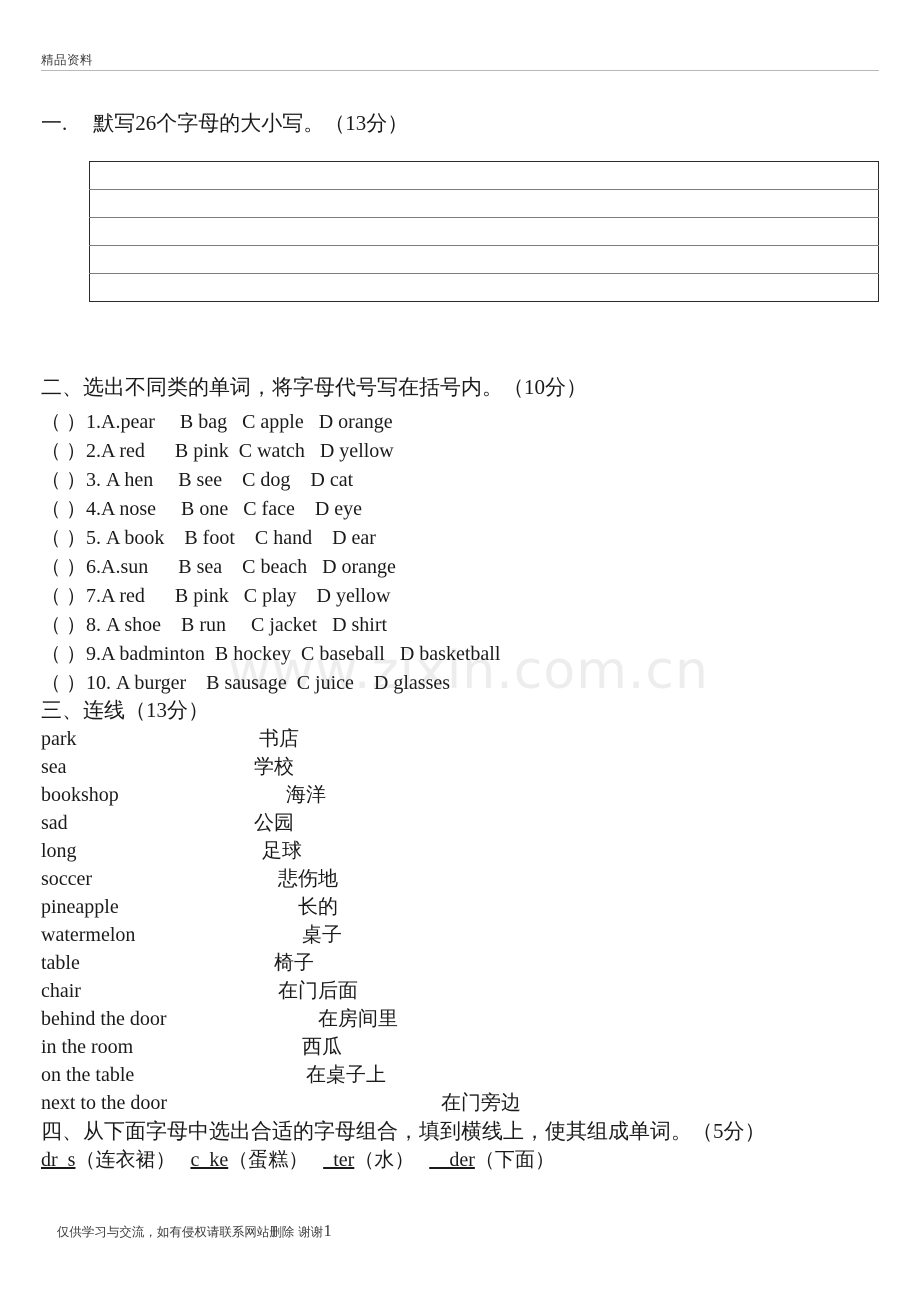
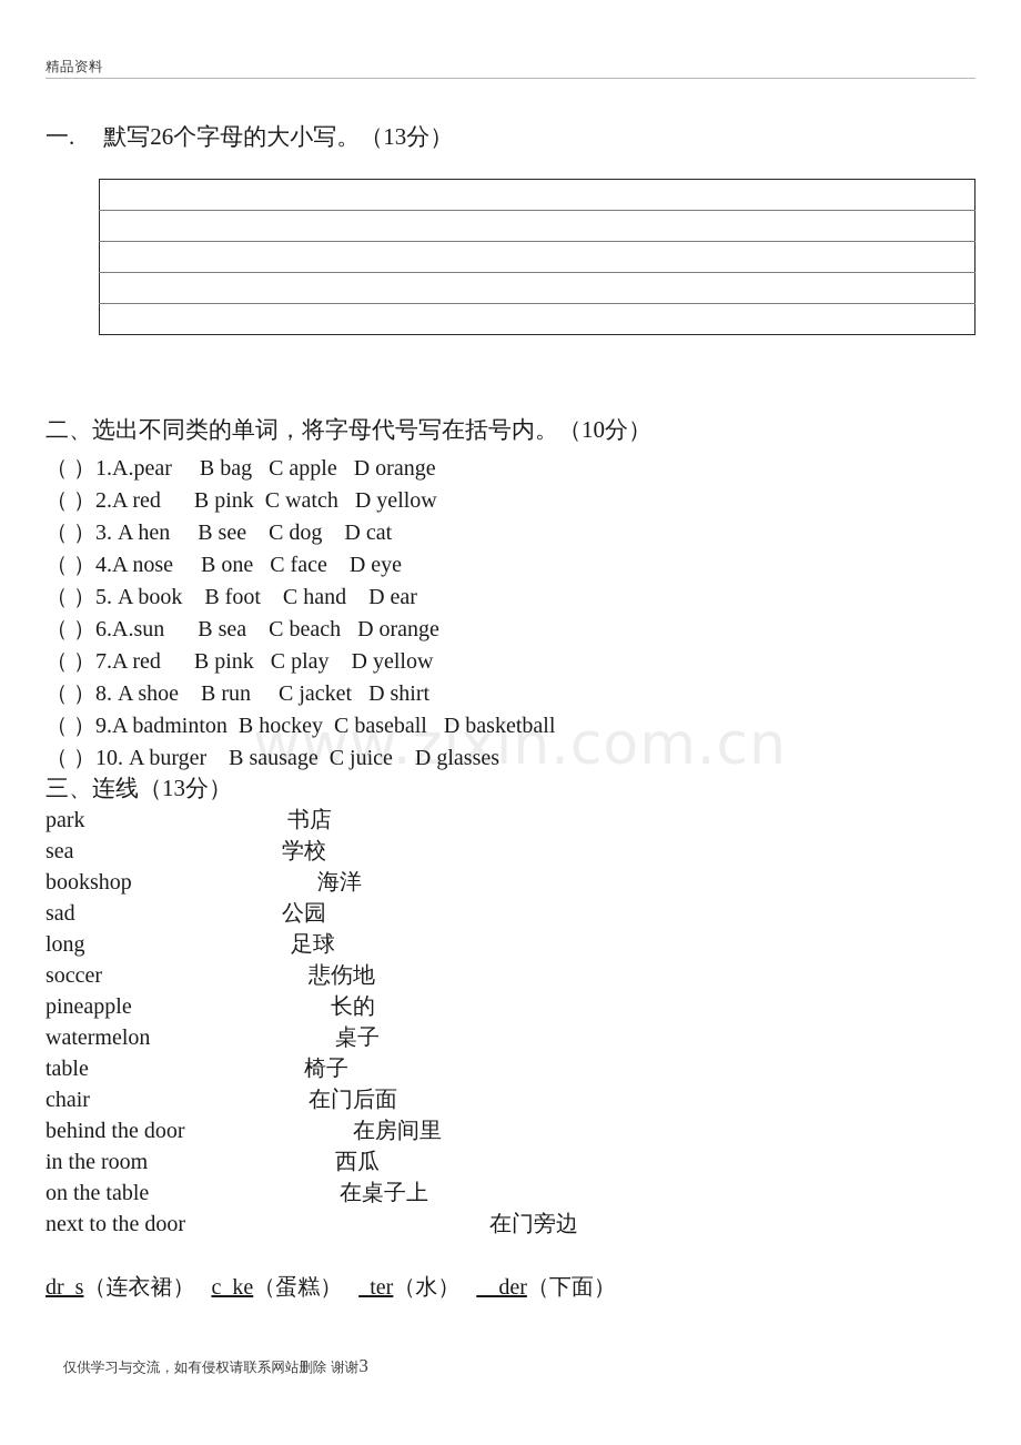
  精品资料
  www.zixin.com.cn
  一. 默写26个字母的大小写。（13分）
  二、选出不同类的单词，将字母代号写在括号内。（10分）
  （ ）1.A.pear B bag C apple D orange
  （ ）2.A red B pink C watch D yellow
  （ ）3. A hen B see C dog D cat
  （ ）4.A nose B one C face D eye
  （ ）5. A book B foot C hand D ear
  （ ）6.A.sun B sea C beach D orange
  （ ）7.A red B pink C play D yellow
  （ ）8. A shoe B run C jacket D shirt
  （ ）9.A badminton B hockey C baseball D basketball
  （ ）10. A burger B sausage C juice D glasses
  三、连线（13分）
  park
  书店
  sea
  学校
  bookshop
  海洋
  sad
  公园
  long
  足球
  soccer
  悲伤地
  pineapple
  长的
  watermelon
  桌子
  table
  椅子
  chair
  在门后面
  behind the door
  在房间里
  in the room
  西瓜
  on the table
  在桌子上
  next to the door
  在门旁边
- 四、从下面字母中选出合适的字母组合，填到横线上，使其组成单词。（5分）
  dr s（连衣裙） c_ke（蛋糕） _ter（水） __der（下面）
- 仅供学习与交流，如有侵权请联系网站删除 谢谢1
+ 仅供学习与交流，如有侵权请联系网站删除 谢谢3
